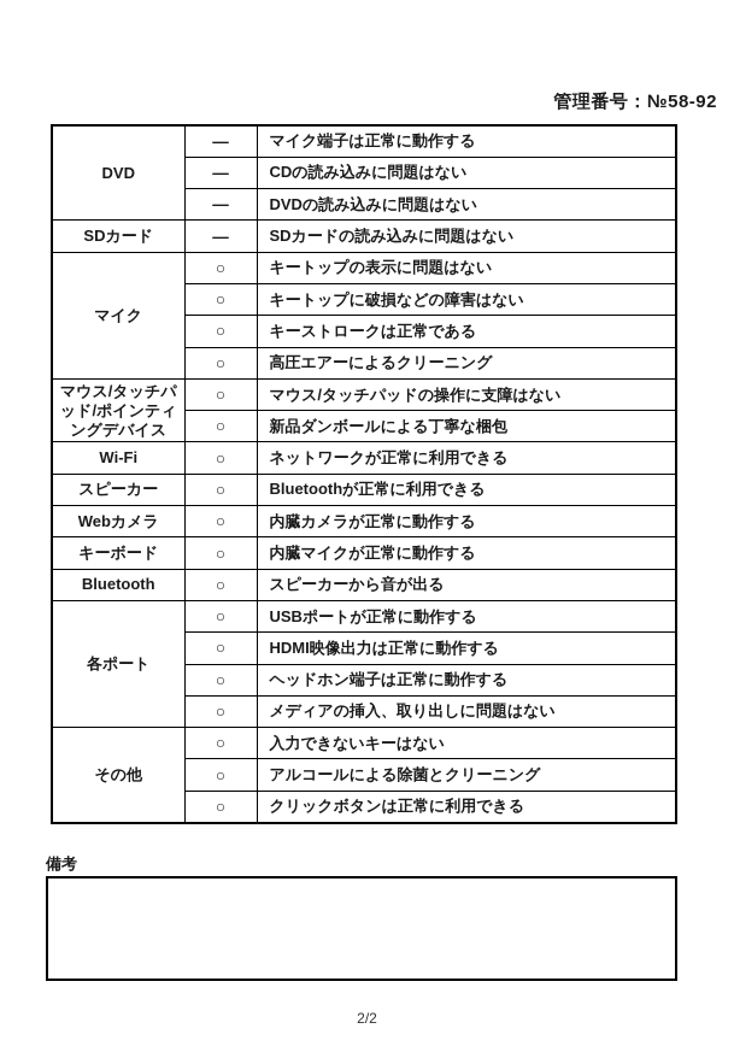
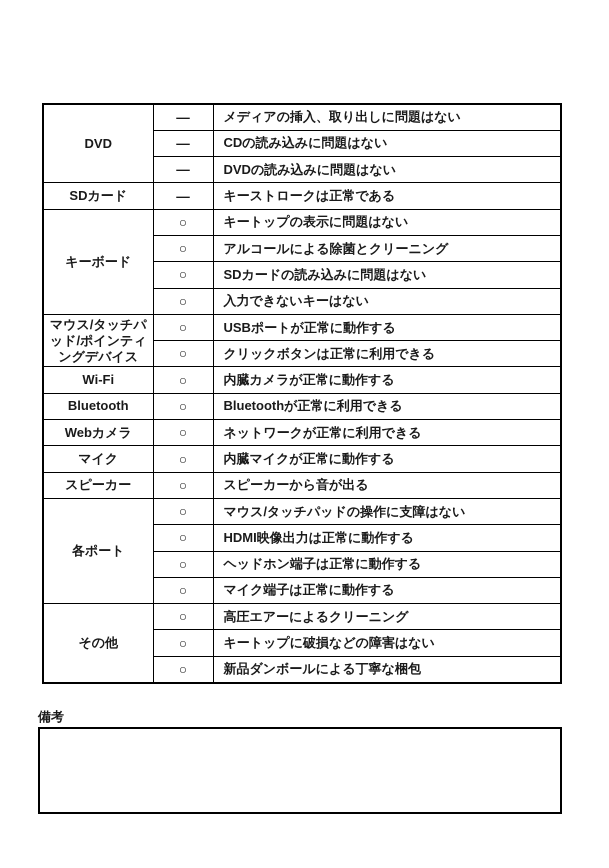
- 管理番号：№58-92
- DVD	—	マイク端子は正常に動作する
+ DVD	—	メディアの挿入、取り出しに問題はない
  —	CDの読み込みに問題はない
  —	DVDの読み込みに問題はない
- SDカード	—	SDカードの読み込みに問題はない
+ SDカード	—	キーストロークは正常である
- マイク	○	キートップの表示に問題はない
+ キーボード	○	キートップの表示に問題はない
- ○	キートップに破損などの障害はない
+ ○	アルコールによる除菌とクリーニング
- ○	キーストロークは正常である
+ ○	SDカードの読み込みに問題はない
- ○	高圧エアーによるクリーニング
+ ○	入力できないキーはない
- マウス/タッチパッド/ポインティングデバイス	○	マウス/タッチパッドの操作に支障はない
+ マウス/タッチパッド/ポインティングデバイス	○	USBポートが正常に動作する
- ○	新品ダンボールによる丁寧な梱包
+ ○	クリックボタンは正常に利用できる
- Wi-Fi	○	ネットワークが正常に利用できる
+ Wi-Fi	○	内臓カメラが正常に動作する
- スピーカー	○	Bluetoothが正常に利用できる
+ Bluetooth	○	Bluetoothが正常に利用できる
- Webカメラ	○	内臓カメラが正常に動作する
+ Webカメラ	○	ネットワークが正常に利用できる
- キーボード	○	内臓マイクが正常に動作する
+ マイク	○	内臓マイクが正常に動作する
- Bluetooth	○	スピーカーから音が出る
+ スピーカー	○	スピーカーから音が出る
- 各ポート	○	USBポートが正常に動作する
+ 各ポート	○	マウス/タッチパッドの操作に支障はない
  ○	HDMI映像出力は正常に動作する
  ○	ヘッドホン端子は正常に動作する
- ○	メディアの挿入、取り出しに問題はない
+ ○	マイク端子は正常に動作する
- その他	○	入力できないキーはない
+ その他	○	高圧エアーによるクリーニング
- ○	アルコールによる除菌とクリーニング
+ ○	キートップに破損などの障害はない
- ○	クリックボタンは正常に利用できる
+ ○	新品ダンボールによる丁寧な梱包
  備考
- 2/2
